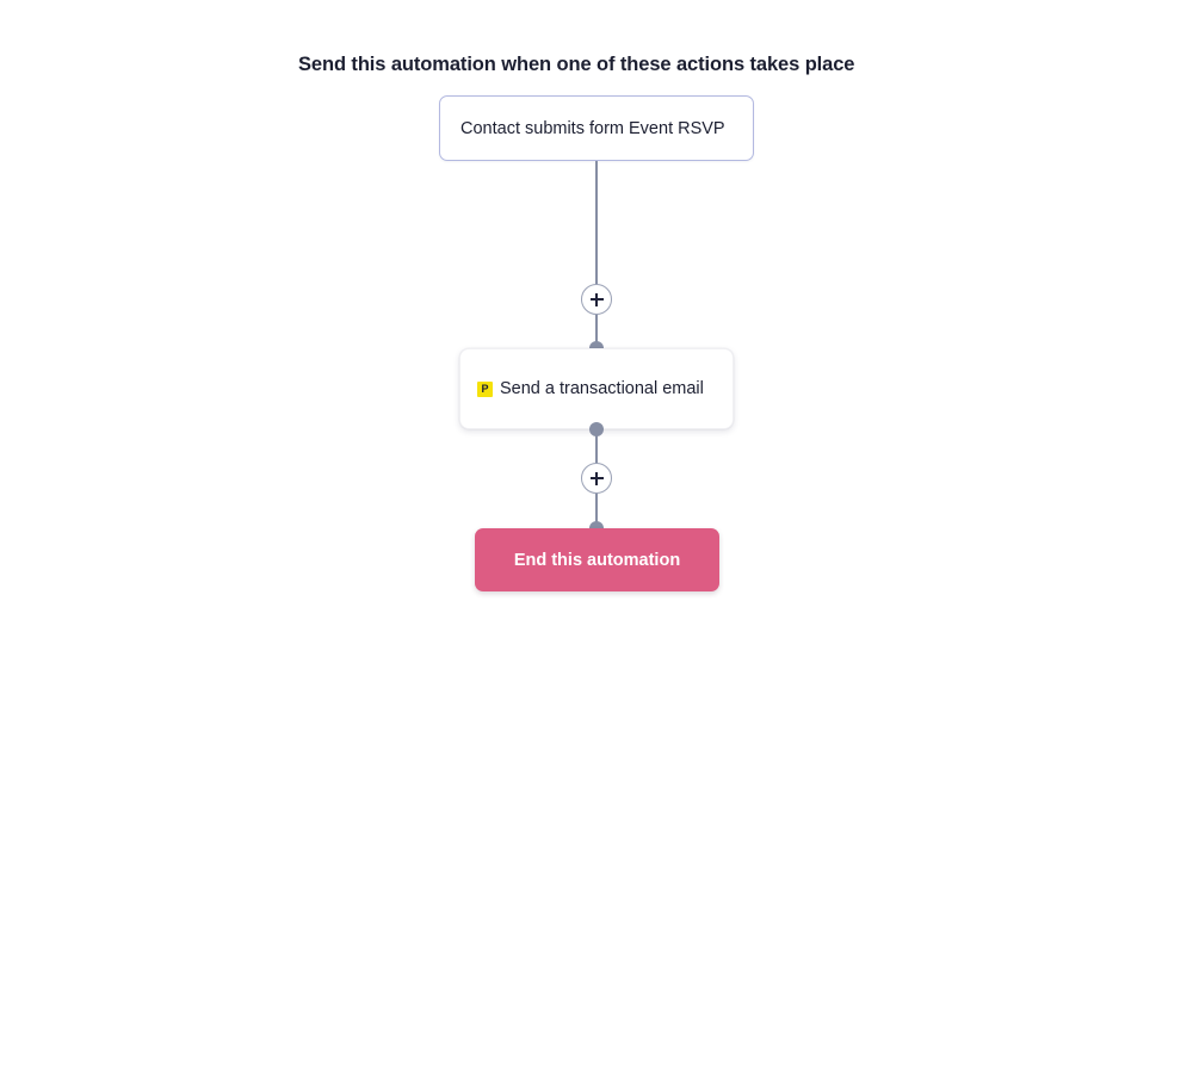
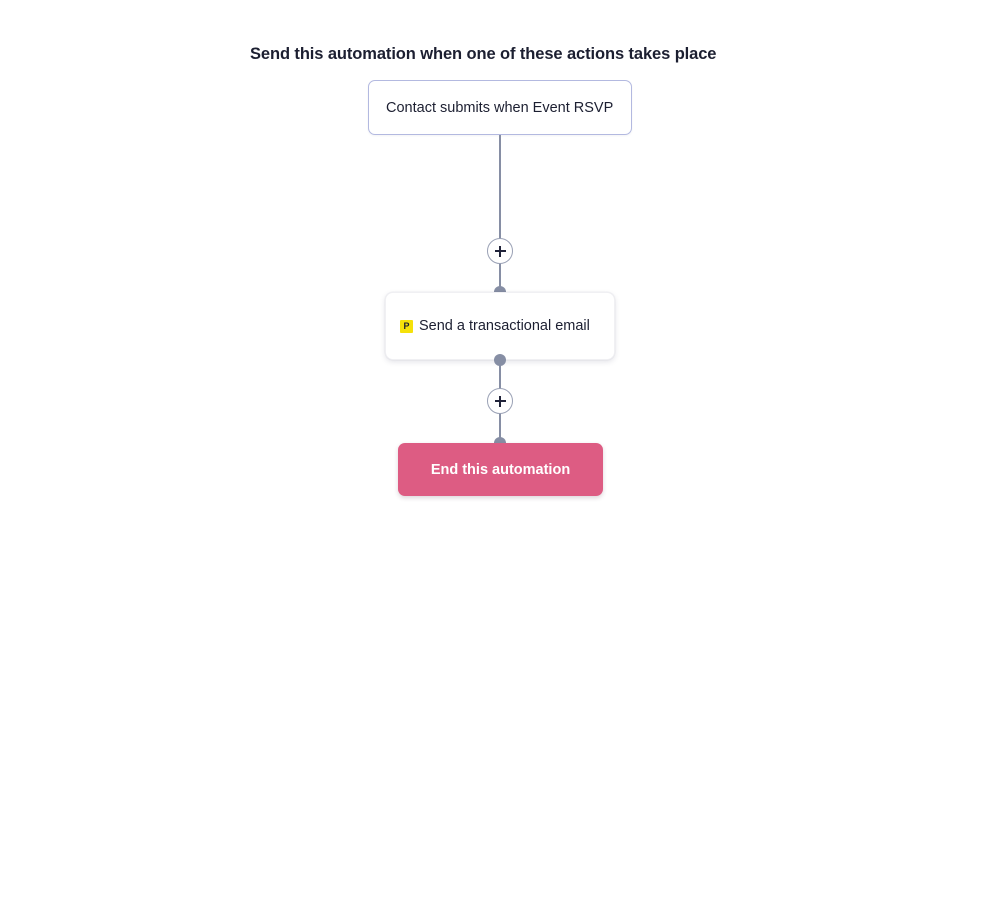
  Send this automation when one of these actions takes place
- Contact submits form Event RSVP
+ Contact submits when Event RSVP
  P
  Send a transactional email
  End this automation
